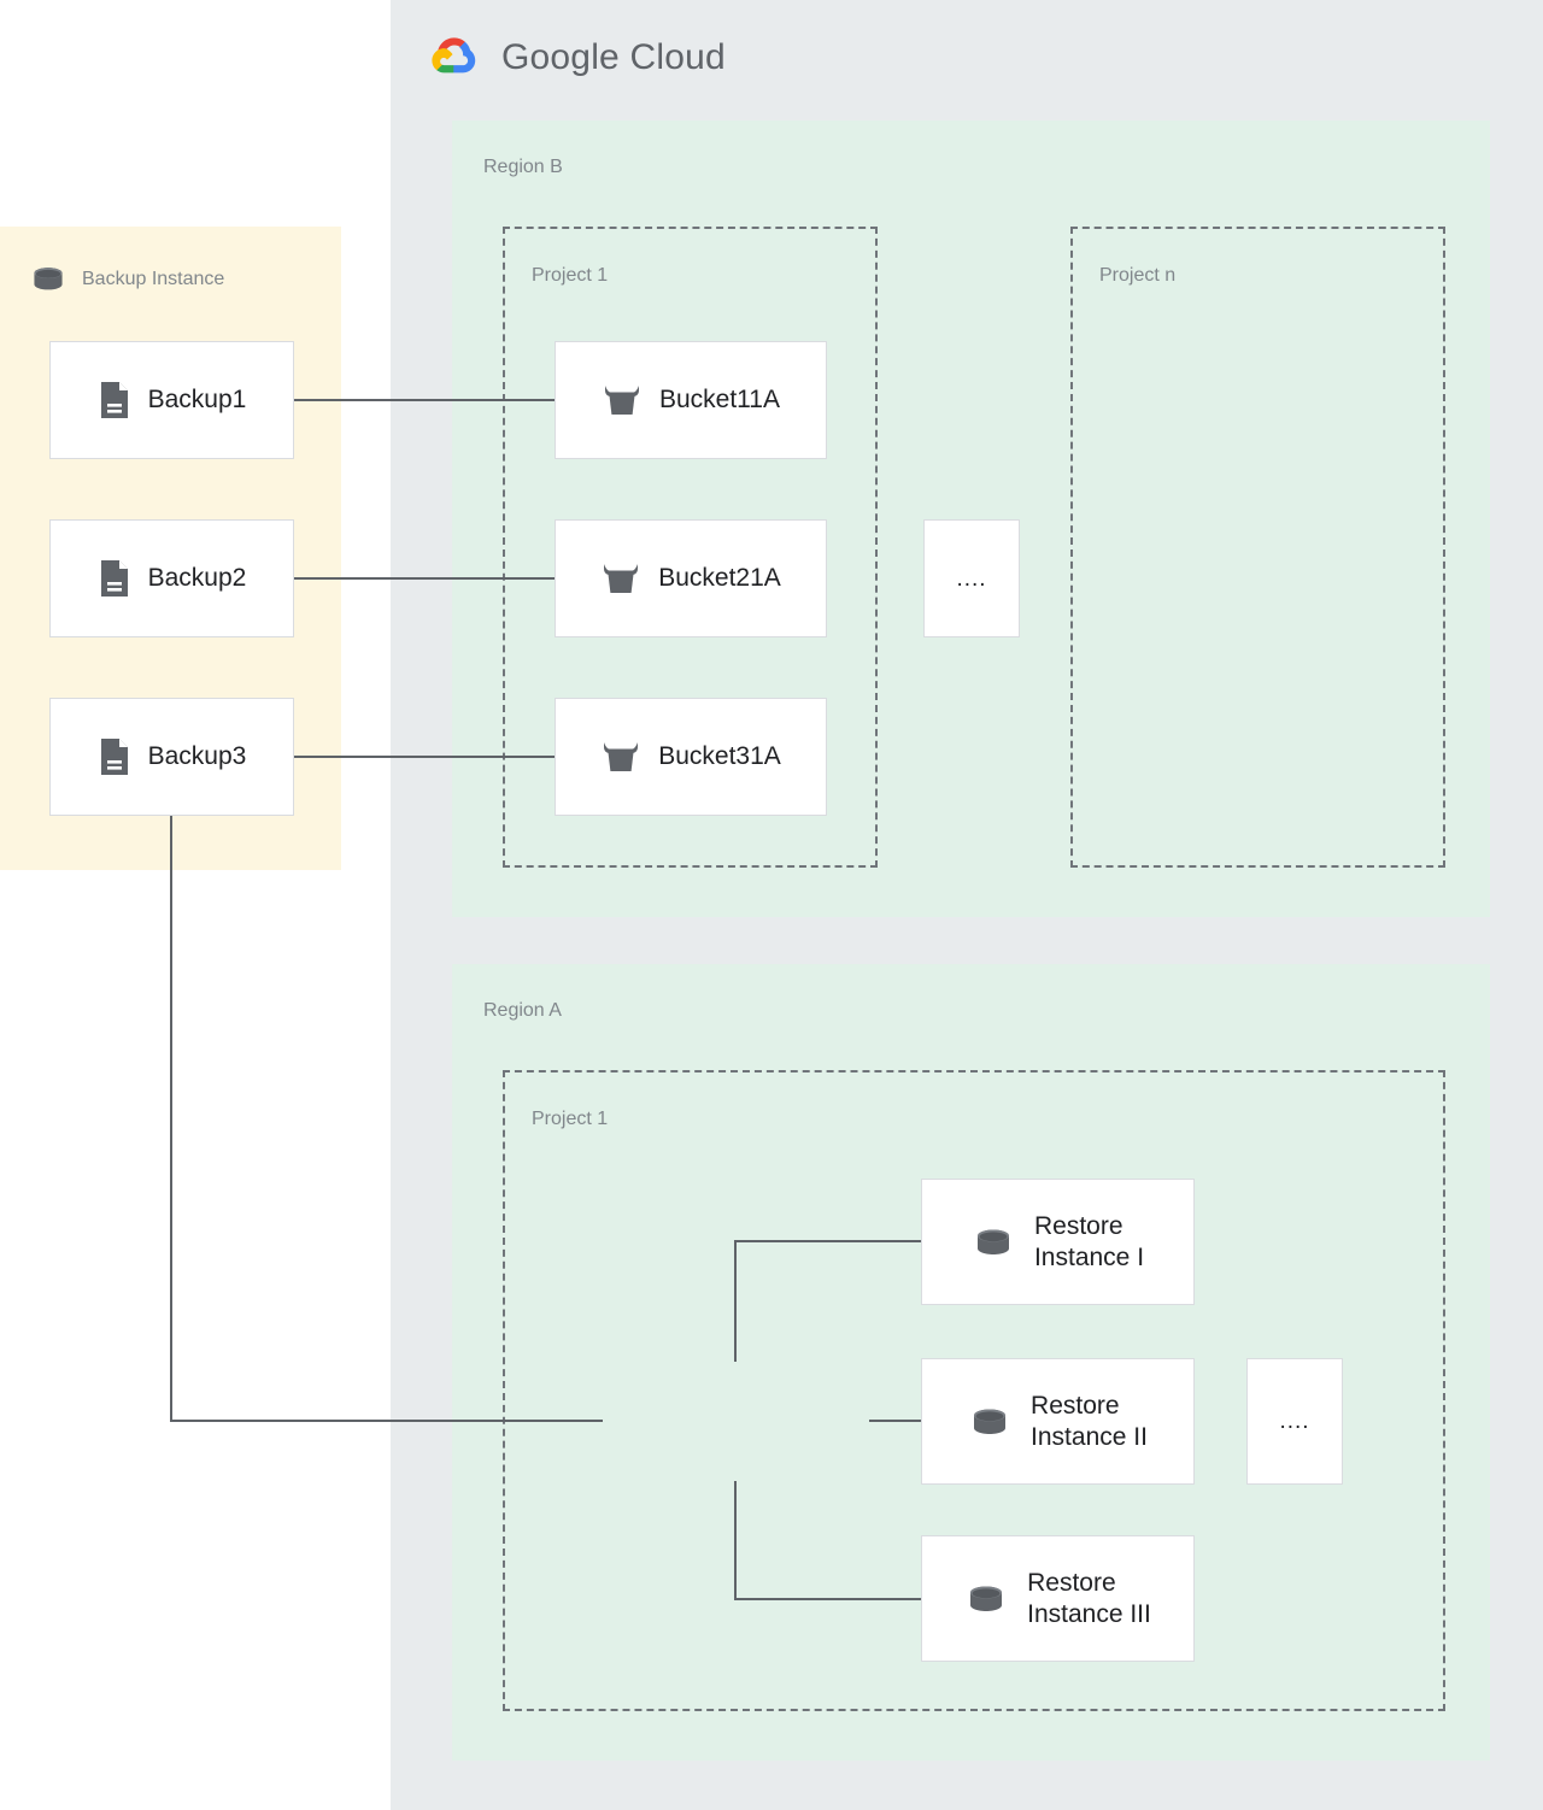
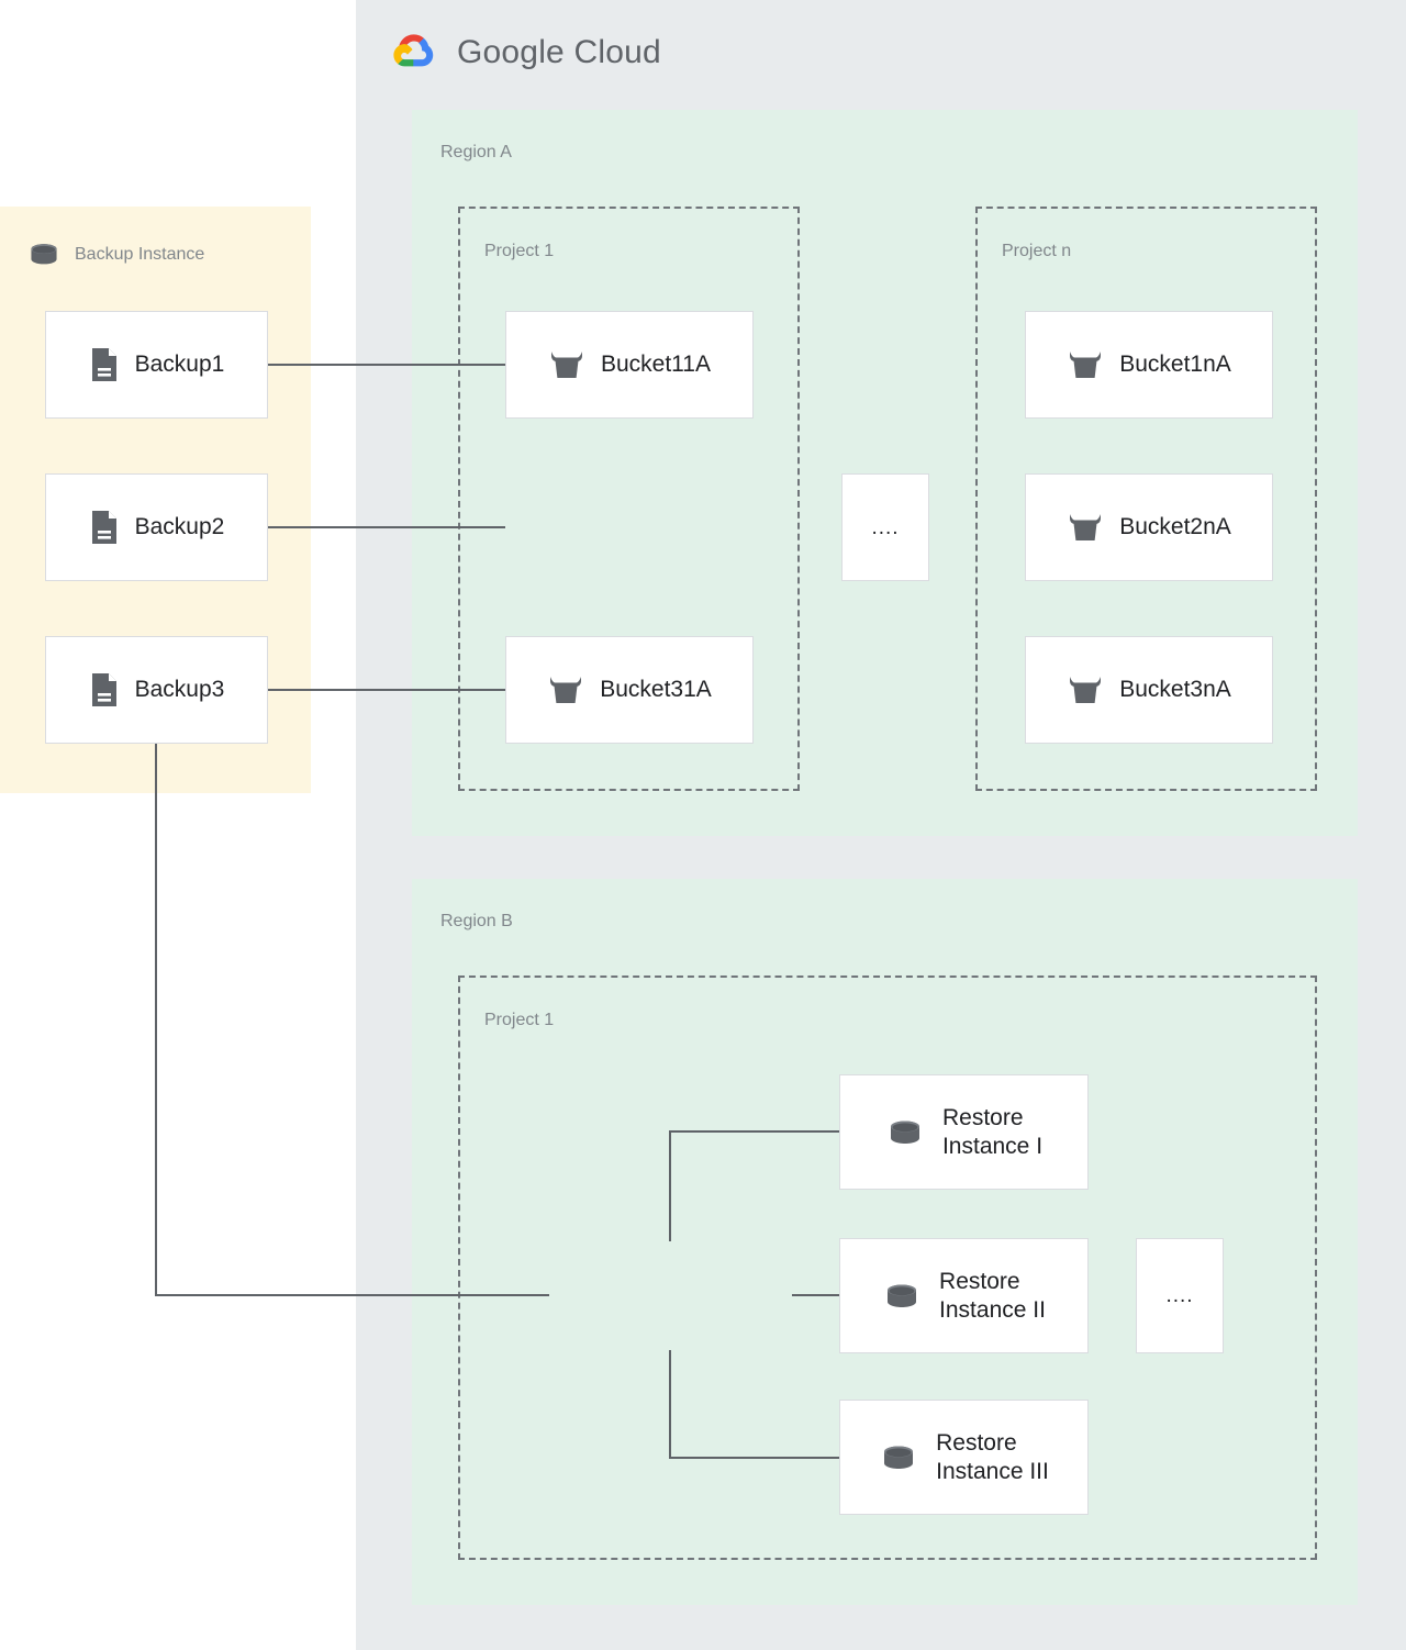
  Google Cloud
- Region B
+ Region A
  Project 1
  Project n
  Bucket11A
- Bucket21A
  Bucket31A
  ....
+ Bucket1nA
+ Bucket2nA
+ Bucket3nA
- Region A
+ Region B
  Project 1
  Restore
  Instance I
  Restore
  Instance II
  Restore
  Instance III
  ....
  Backup Instance
  Backup1
  Backup2
  Backup3
